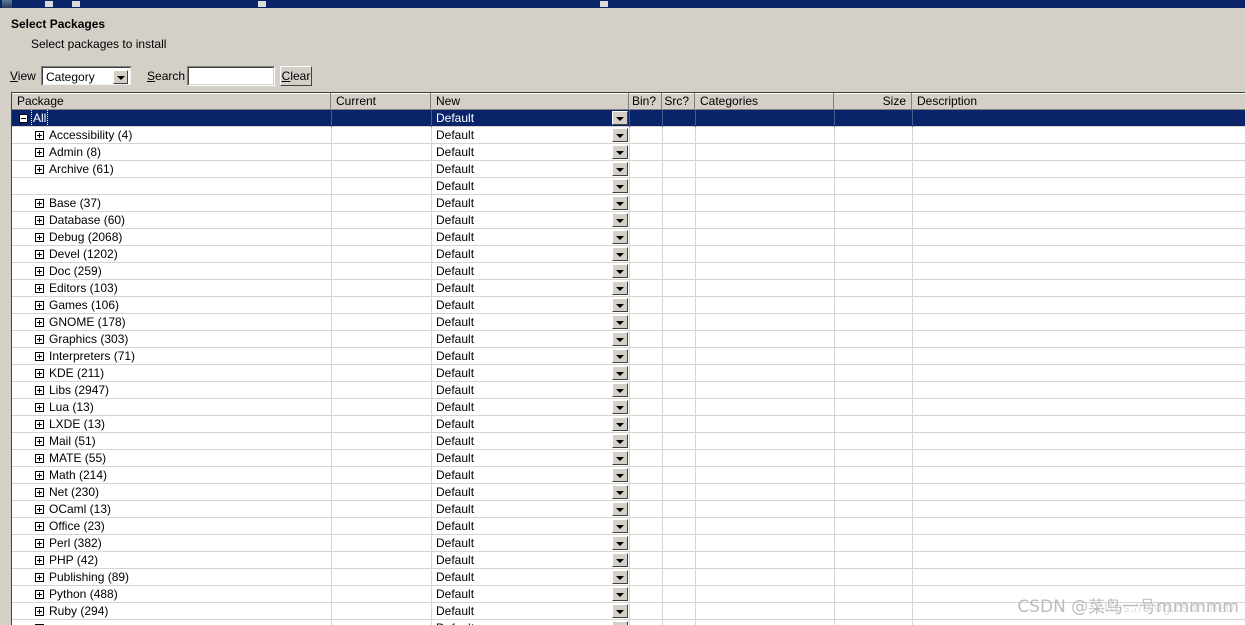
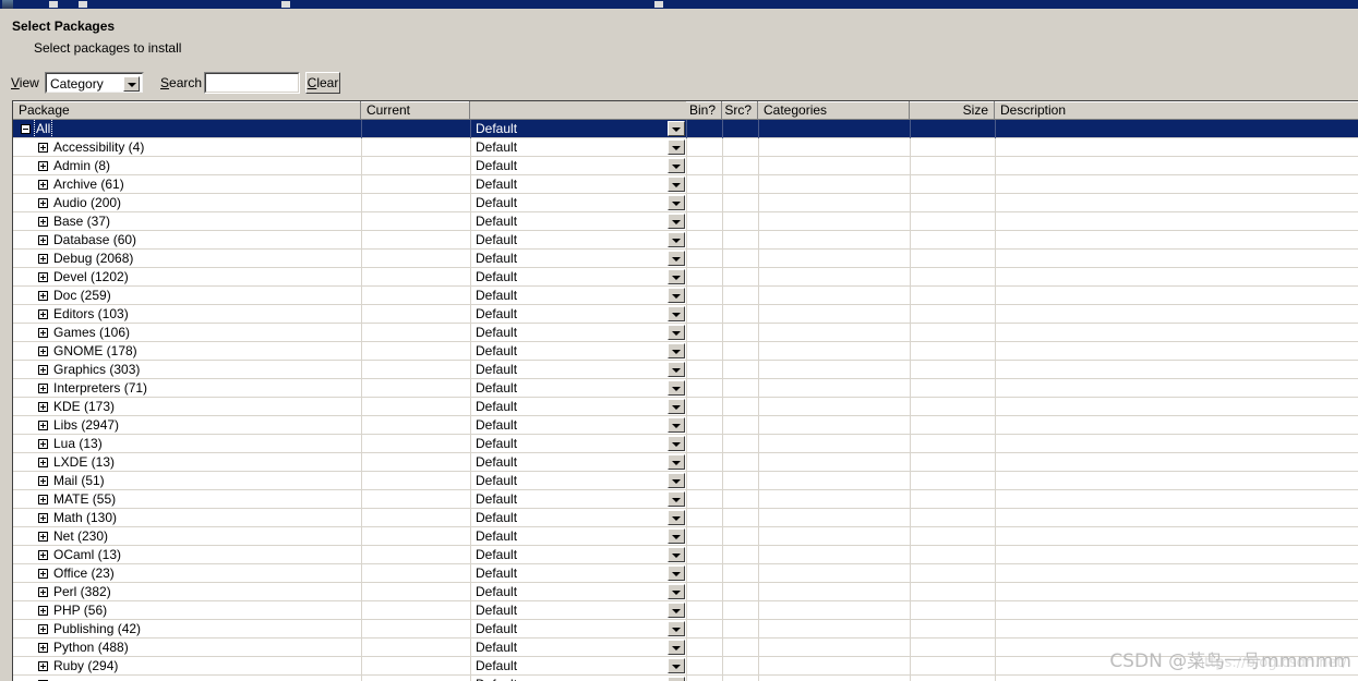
  Select Packages
  Select packages to install
  View
  Category
  Search
  Clear
  Package
  Current
- New
  Bin?
  Src?
  Categories
  Size
  Description
  All
  Default
  Accessibility (4)
  Default
  Admin (8)
  Default
  Archive (61)
  Default
+ Audio (200)
  Default
  Base (37)
  Default
  Database (60)
  Default
  Debug (2068)
  Default
  Devel (1202)
  Default
  Doc (259)
  Default
  Editors (103)
  Default
  Games (106)
  Default
  GNOME (178)
  Default
  Graphics (303)
  Default
  Interpreters (71)
  Default
- KDE (211)
+ KDE (173)
  Default
  Libs (2947)
  Default
  Lua (13)
  Default
  LXDE (13)
  Default
  Mail (51)
  Default
  MATE (55)
  Default
- Math (214)
+ Math (130)
  Default
  Net (230)
  Default
  OCaml (13)
  Default
  Office (23)
  Default
  Perl (382)
  Default
- PHP (42)
+ PHP (56)
  Default
- Publishing (89)
+ Publishing (42)
  Default
  Python (488)
  Default
  Ruby (294)
  Default
  https://blog.csdn.net/
  CSDN @菜鸟一号mmmmm
